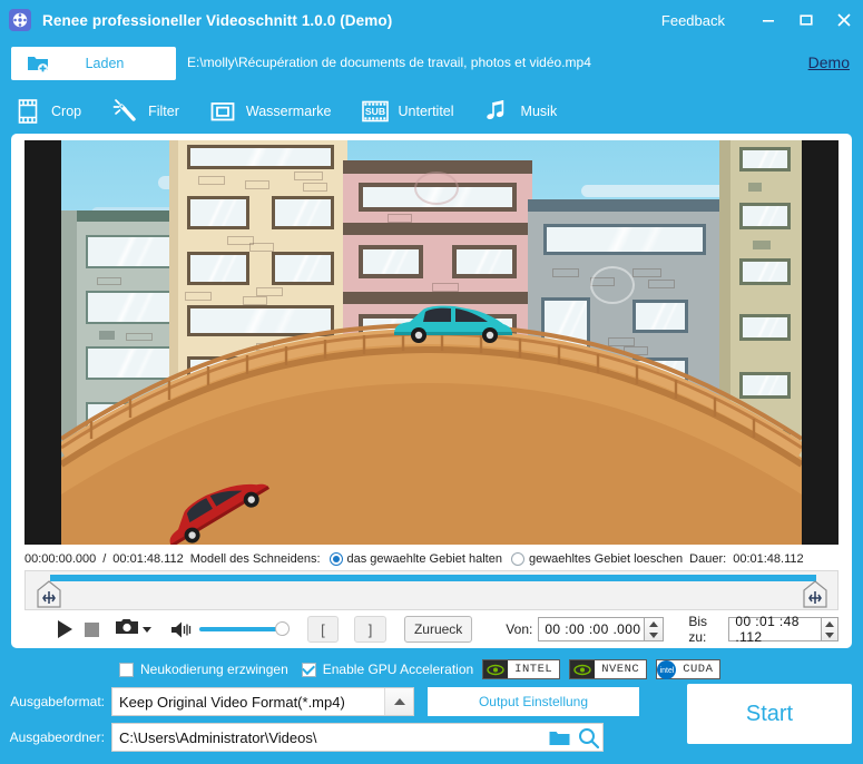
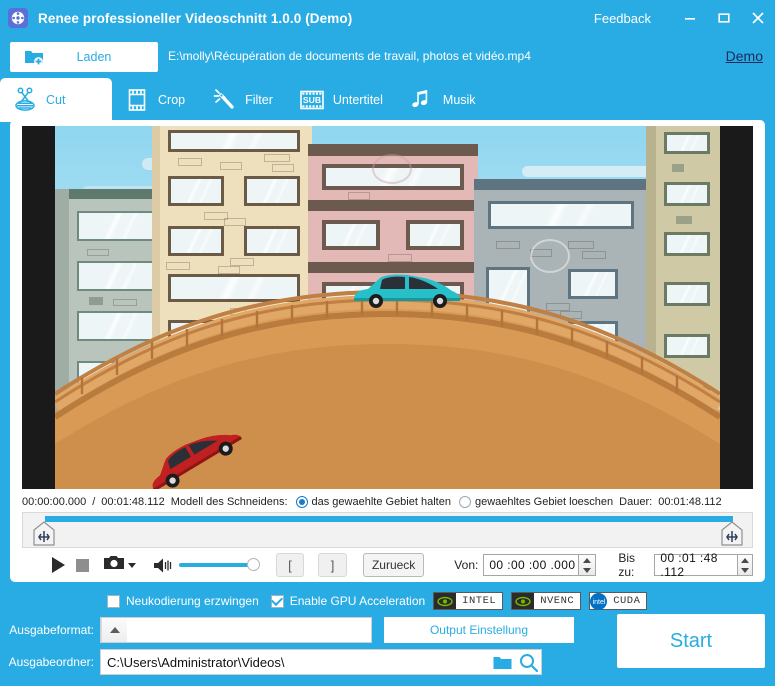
  Renee professioneller Videoschnitt 1.0.0 (Demo)
  Feedback
  Laden
  E:\molly\Récupération de documents de travail, photos et vidéo.mp4
  Demo
+ Cut
  Crop
  Filter
- Wassermarke
  SUB
  Untertitel
  Musik
  00:00:00.000
  /
  00:01:48.112
  Modell des Schneidens:
  das gewaehlte Gebiet halten
  gewaehltes Gebiet loeschen
  Dauer:
  00:01:48.112
  [
  ]
  Zurueck
  Von:
  00 :00 :00 .000
  Bis zu:
  00 :01 :48 .112
  Neukodierung erzwingen
  Enable GPU Acceleration
  INTEL
  NVENC
  CUDA
  Ausgabeformat:
- Keep Original Video Format(*.mp4)
  Output Einstellung
  Ausgabeordner:
  C:\Users\Administrator\Videos\
  Start
